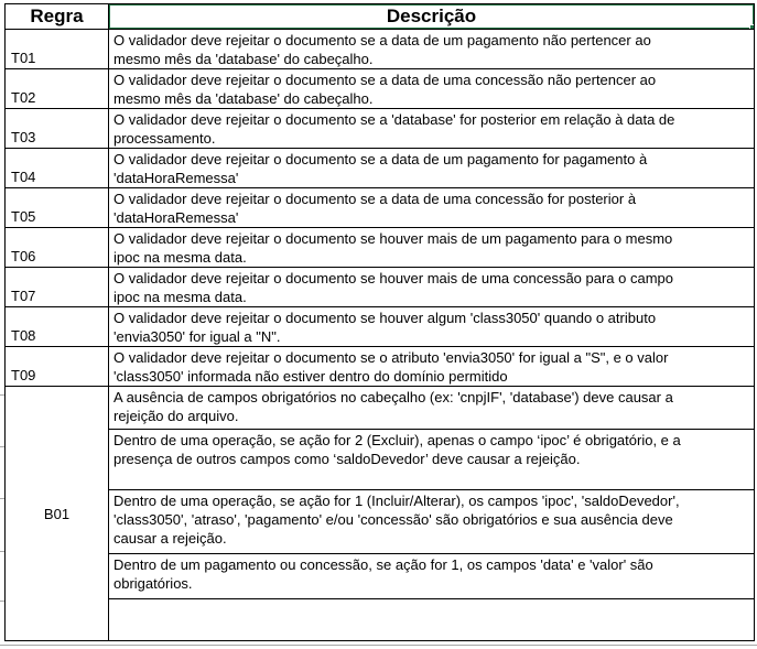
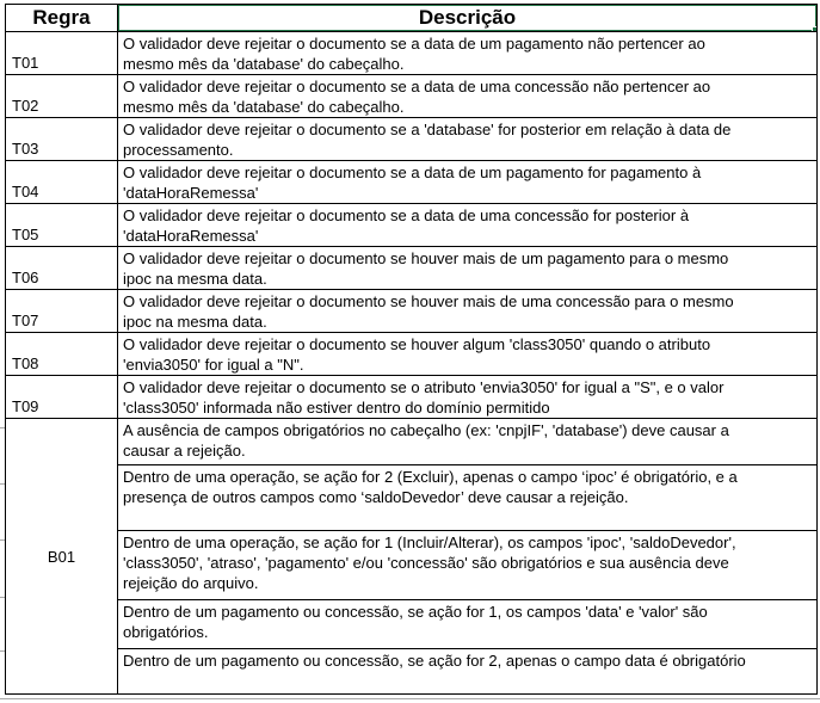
  Regra	Descrição
  T01	O validador deve rejeitar o documento se a data de um pagamento não pertencer aomesmo mês da 'database' do cabeçalho.
  T02	O validador deve rejeitar o documento se a data de uma concessão não pertencer aomesmo mês da 'database' do cabeçalho.
  T03	O validador deve rejeitar o documento se a 'database' for posterior em relação à data deprocessamento.
  T04	O validador deve rejeitar o documento se a data de um pagamento for pagamento à'dataHoraRemessa'
  T05	O validador deve rejeitar o documento se a data de uma concessão for posterior à'dataHoraRemessa'
  T06	O validador deve rejeitar o documento se houver mais de um pagamento para o mesmoipoc na mesma data.
- T07	O validador deve rejeitar o documento se houver mais de uma concessão para o campoipoc na mesma data.
+ T07	O validador deve rejeitar o documento se houver mais de uma concessão para o mesmoipoc na mesma data.
  T08	O validador deve rejeitar o documento se houver algum 'class3050' quando o atributo'envia3050' for igual a "N".
  T09	O validador deve rejeitar o documento se o atributo 'envia3050' for igual a "S", e o valor'class3050' informada não estiver dentro do domínio permitido
- B01	A ausência de campos obrigatórios no cabeçalho (ex: 'cnpjIF', 'database') deve causar arejeição do arquivo.
+ B01	A ausência de campos obrigatórios no cabeçalho (ex: 'cnpjIF', 'database') deve causar acausar a rejeição.
  Dentro de uma operação, se ação for 2 (Excluir), apenas o campo ‘ipoc’ é obrigatório, e apresença de outros campos como ‘saldoDevedor’ deve causar a rejeição.
- Dentro de uma operação, se ação for 1 (Incluir/Alterar), os campos 'ipoc', 'saldoDevedor','class3050', 'atraso', 'pagamento' e/ou 'concessão' são obrigatórios e sua ausência devecausar a rejeição.
+ Dentro de uma operação, se ação for 1 (Incluir/Alterar), os campos 'ipoc', 'saldoDevedor','class3050', 'atraso', 'pagamento' e/ou 'concessão' são obrigatórios e sua ausência deverejeição do arquivo.
  Dentro de um pagamento ou concessão, se ação for 1, os campos 'data' e 'valor' sãoobrigatórios.
+ Dentro de um pagamento ou concessão, se ação for 2, apenas o campo data é obrigatório
